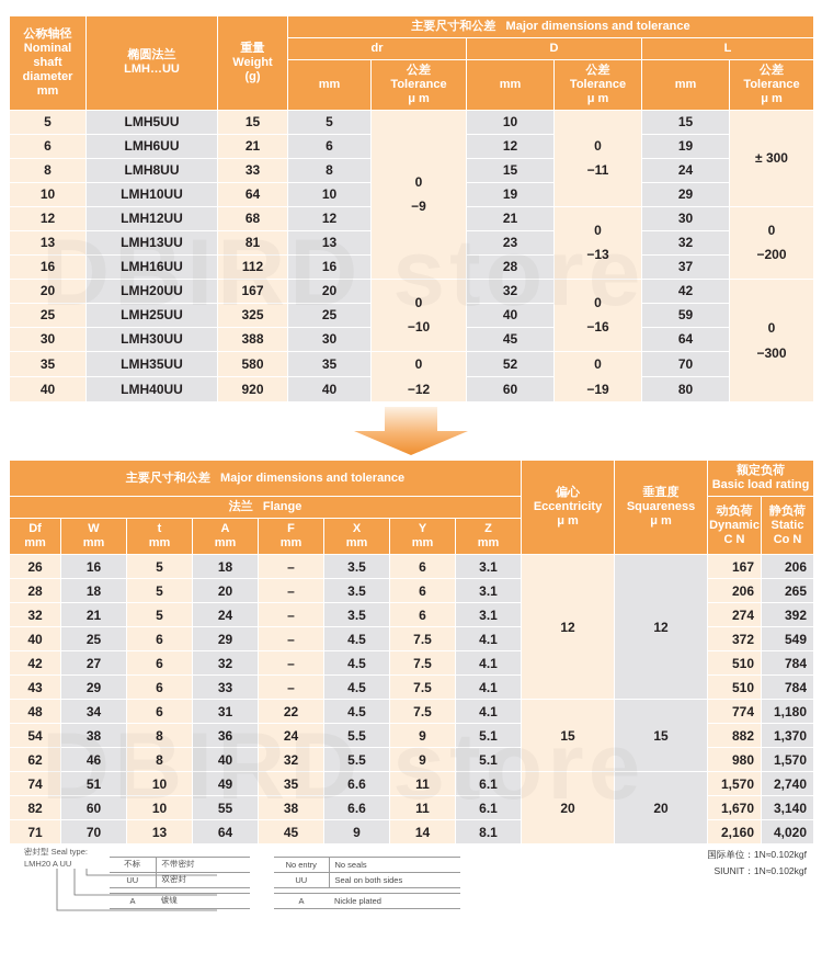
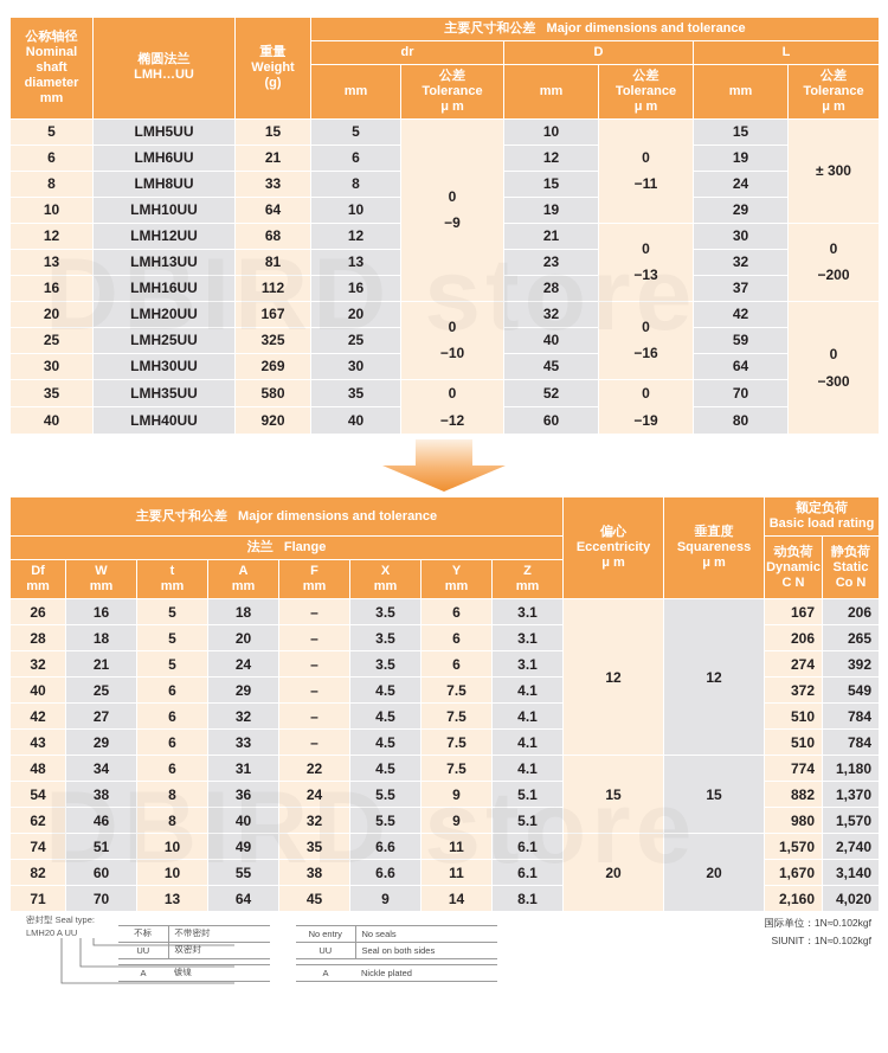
  DBIRD store
  DBIRD store
  公称轴径 Nominal shaft diameter mm	椭圆法兰 LMH…UU	重量 Weight (g)	主要尺寸和公差 Major dimensions and tolerance
  dr	D	L
  mm	公差 Tolerance μ m	mm	公差 Tolerance μ m	mm	公差 Tolerance μ m
  5	LMH5UU	15	5	0−9	10	0−11	15	± 300
  6	LMH6UU	21	6	12	19
  8	LMH8UU	33	8	15	24
  10	LMH10UU	64	10	19	29
  12	LMH12UU	68	12	21	0−13	30	0−200
  13	LMH13UU	81	13	23	32
  16	LMH16UU	112	16	28	37
  20	LMH20UU	167	20	0−10	32	0−16	42	0−300
  25	LMH25UU	325	25	40	59
- 30	LMH30UU	388	30	45	64
+ 30	LMH30UU	269	30	45	64
  35	LMH35UU	580	35	0−12	52	0−19	70
  40	LMH40UU	920	40	60	80
  主要尺寸和公差 Major dimensions and tolerance	偏心 Eccentricity μ m	垂直度 Squareness μ m	额定负荷 Basic load rating
  法兰 Flange	动负荷 Dynamic C N	静负荷 Static Co N
  Dfmm	Wmm	tmm	Amm	Fmm	Xmm	Ymm	Zmm
  26	16	5	18	–	3.5	6	3.1	12	12	167	206
  28	18	5	20	–	3.5	6	3.1	206	265
  32	21	5	24	–	3.5	6	3.1	274	392
  40	25	6	29	–	4.5	7.5	4.1	372	549
  42	27	6	32	–	4.5	7.5	4.1	510	784
  43	29	6	33	–	4.5	7.5	4.1	510	784
  48	34	6	31	22	4.5	7.5	4.1	15	15	774	1,180
  54	38	8	36	24	5.5	9	5.1	882	1,370
  62	46	8	40	32	5.5	9	5.1	980	1,570
  74	51	10	49	35	6.6	11	6.1	20	20	1,570	2,740
  82	60	10	55	38	6.6	11	6.1	1,670	3,140
  71	70	13	64	45	9	14	8.1	2,160	4,020
  密封型 Seal type:
  LMH20 A UU
  不标	不带密封		No entry	No seals
  UU	双密封		UU	Seal on both sides
  A	镀镍		A	Nickle plated
  国际单位：1N≈0.102kgf
  SIUNIT：1N≈0.102kgf
